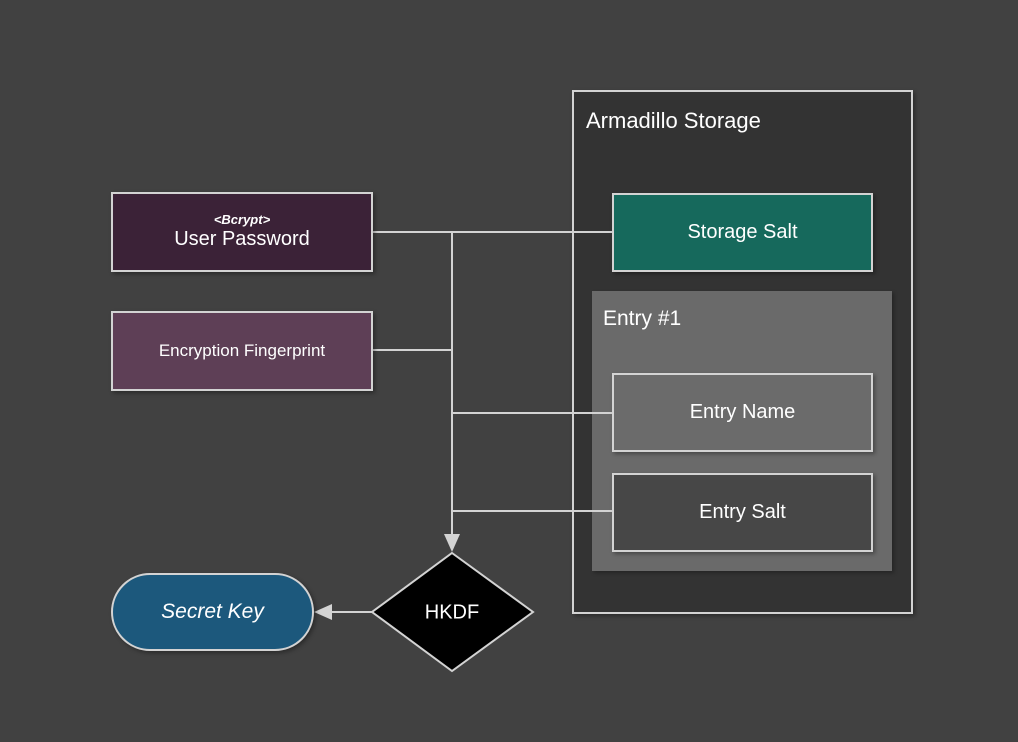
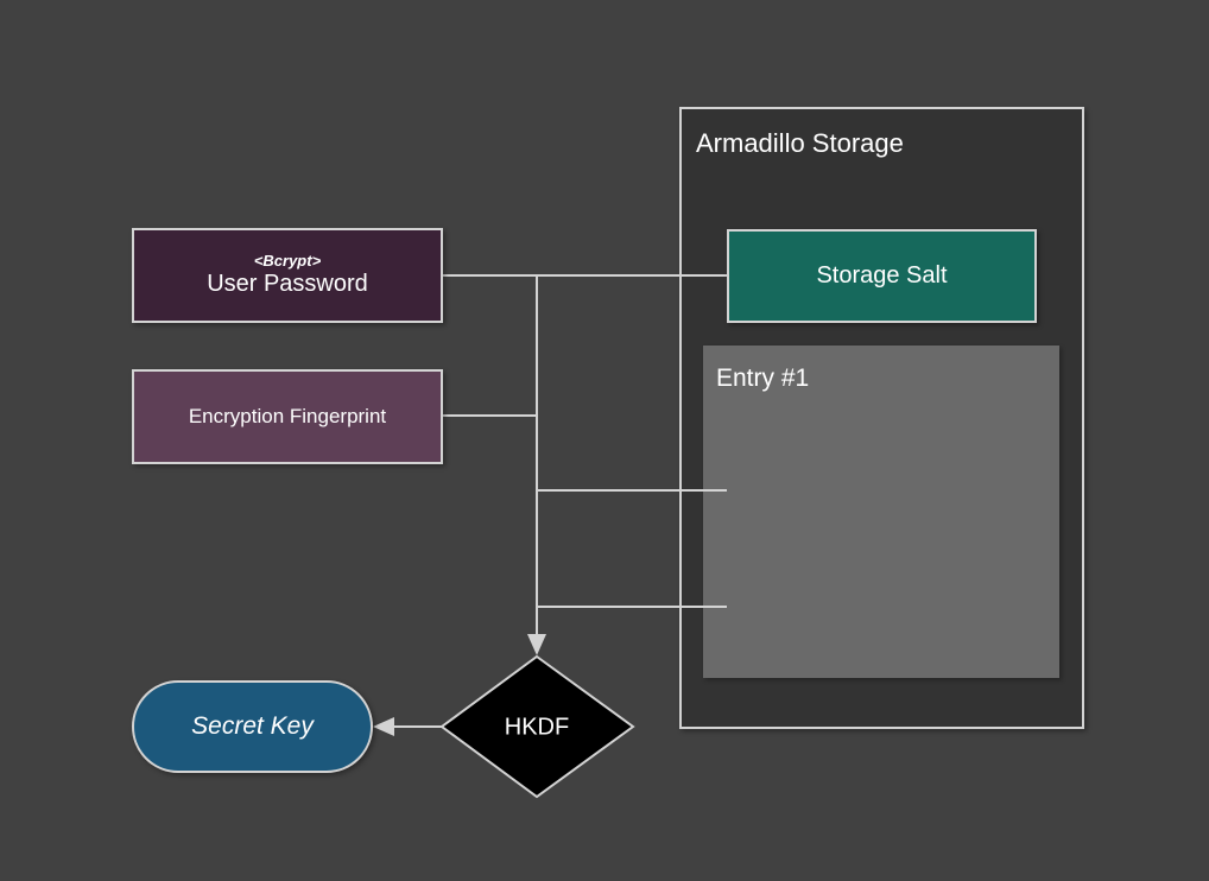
  Armadillo Storage
  Entry #1
  HKDF
  <Bcrypt>
  User Password
  Encryption Fingerprint
  Storage Salt
- Entry Name
- Entry Salt
  Secret Key
